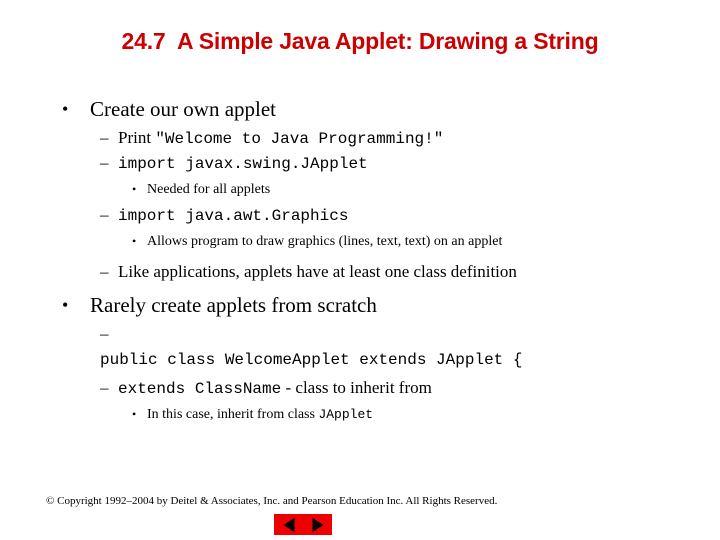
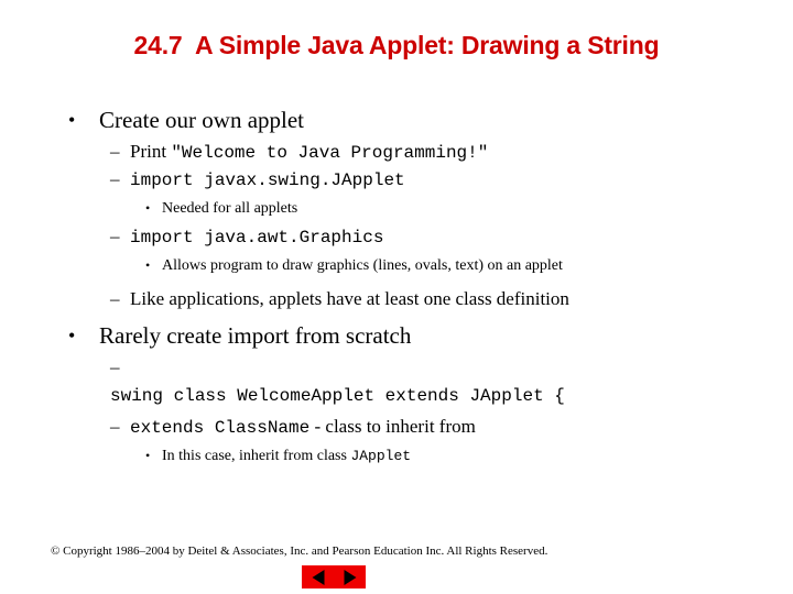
  24.7 A Simple Java Applet: Drawing a String
  •
  Create our own applet
  –
  Print "Welcome to Java Programming!"
  –
  import javax.swing.JApplet
  •
  Needed for all applets
  –
  import java.awt.Graphics
  •
- Allows program to draw graphics (lines, text, text) on an applet
+ Allows program to draw graphics (lines, ovals, text) on an applet
  –
  Like applications, applets have at least one class definition
  •
- Rarely create applets from scratch
+ Rarely create import from scratch
  –
- public class WelcomeApplet extends JApplet {
+ swing class WelcomeApplet extends JApplet {
  –
  extends ClassName - class to inherit from
  •
  In this case, inherit from class JApplet
- © Copyright 1992–2004 by Deitel & Associates, Inc. and Pearson Education Inc. All Rights Reserved.
+ © Copyright 1986–2004 by Deitel & Associates, Inc. and Pearson Education Inc. All Rights Reserved.
